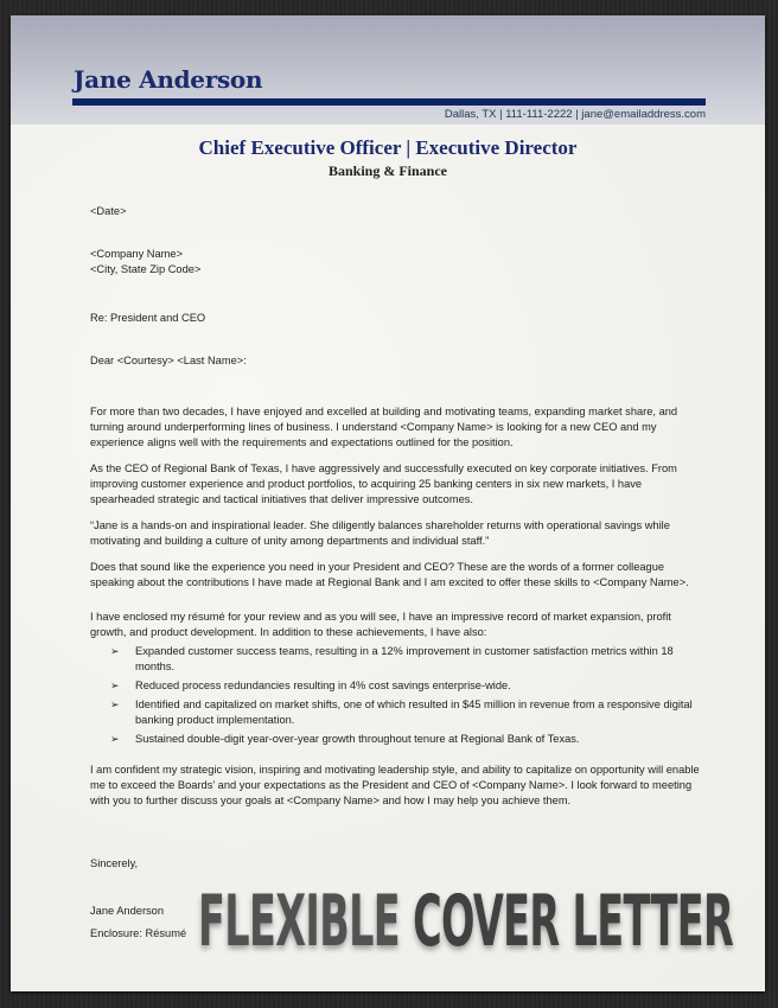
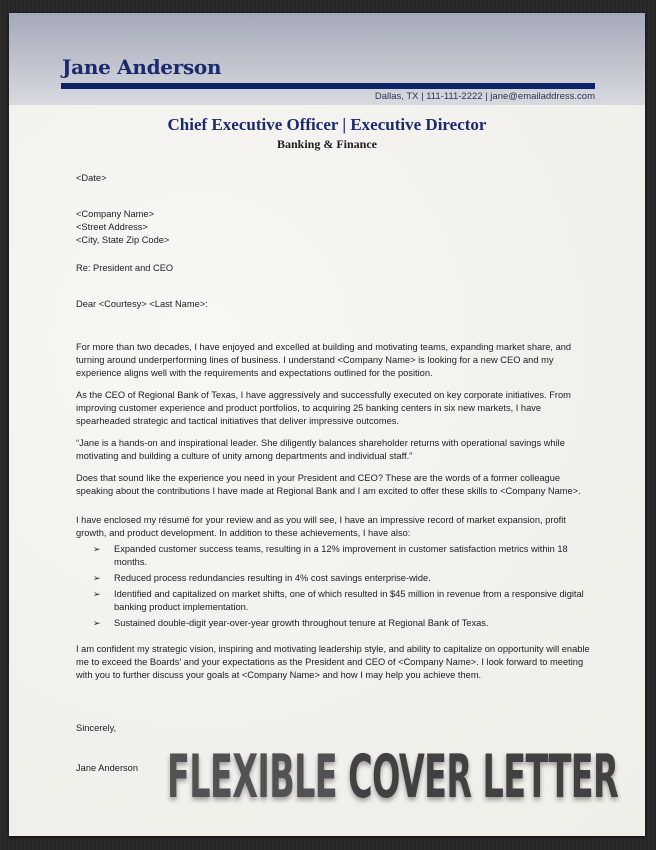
  Jane Anderson
  Dallas, TX | 111-111-2222 | jane@emailaddress.com
  Chief Executive Officer | Executive Director
  Banking & Finance
  <Date>
  <Company Name>
+ <Street Address>
  <City, State Zip Code>
  Re: President and CEO
  Dear <Courtesy> <Last Name>:
  For more than two decades, I have enjoyed and excelled at building and motivating teams, expanding market share, and turning around underperforming lines of business. I understand <Company Name> is looking for a new CEO and my experience aligns well with the requirements and expectations outlined for the position.
  As the CEO of Regional Bank of Texas, I have aggressively and successfully executed on key corporate initiatives. From improving customer experience and product portfolios, to acquiring 25 banking centers in six new markets, I have spearheaded strategic and tactical initiatives that deliver impressive outcomes.
  “Jane is a hands-on and inspirational leader. She diligently balances shareholder returns with operational savings while motivating and building a culture of unity among departments and individual staff.”
  Does that sound like the experience you need in your President and CEO? These are the words of a former colleague speaking about the contributions I have made at Regional Bank and I am excited to offer these skills to <Company Name>.
  I have enclosed my résumé for your review and as you will see, I have an impressive record of market expansion, profit growth, and product development. In addition to these achievements, I have also:
  ➢
  Expanded customer success teams, resulting in a 12% improvement in customer satisfaction metrics within 18 months.
  ➢
  Reduced process redundancies resulting in 4% cost savings enterprise-wide.
  ➢
  Identified and capitalized on market shifts, one of which resulted in $45 million in revenue from a responsive digital banking product implementation.
  ➢
  Sustained double-digit year-over-year growth throughout tenure at Regional Bank of Texas.
  I am confident my strategic vision, inspiring and motivating leadership style, and ability to capitalize on opportunity will enable me to exceed the Boards’ and your expectations as the President and CEO of <Company Name>. I look forward to meeting with you to further discuss your goals at <Company Name> and how I may help you achieve them.
  Sincerely,
  Jane Anderson
- Enclosure: Résumé
  FLEXIBLE COVER LETTER
